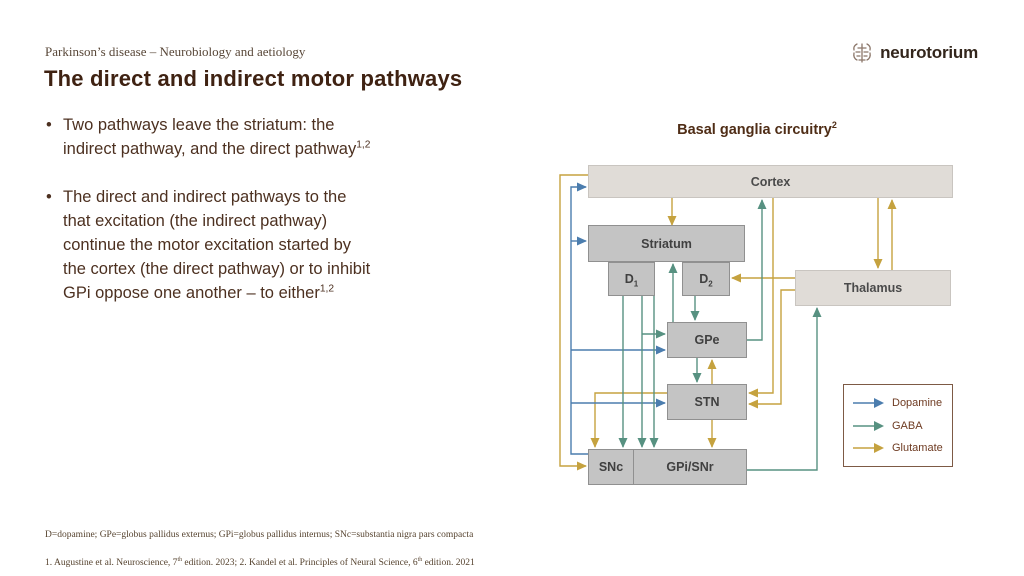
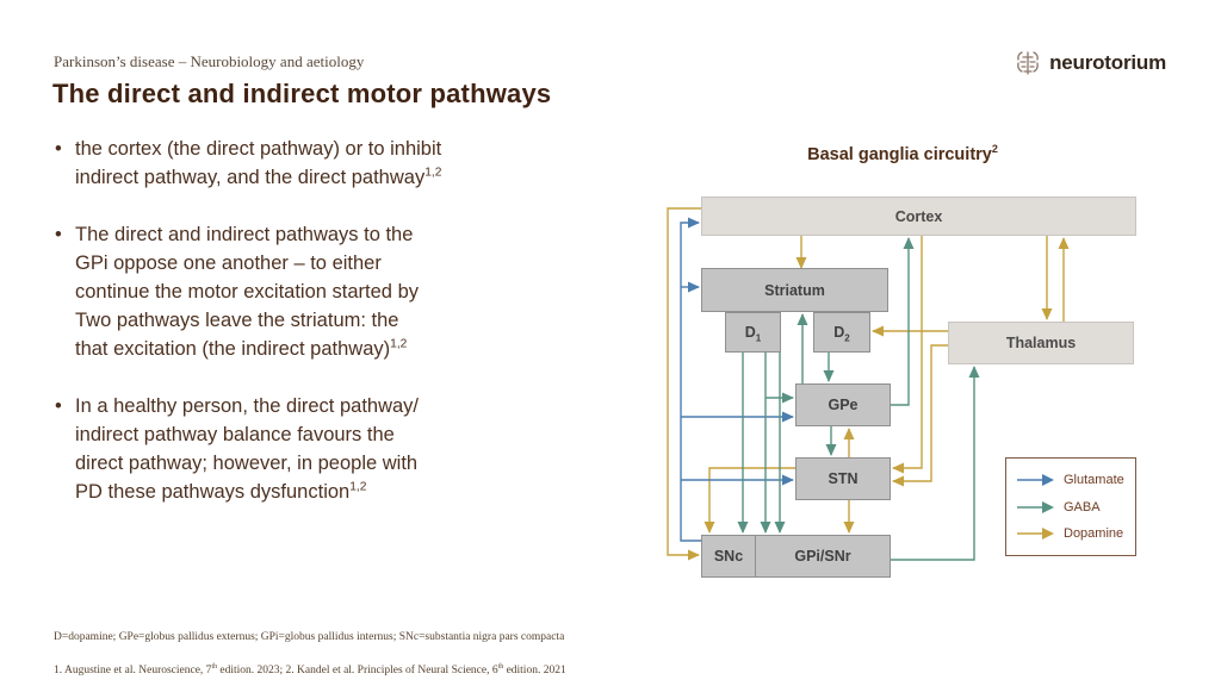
  Parkinson’s disease – Neurobiology and aetiology
  The direct and indirect motor pathways
  neurotorium
- Two pathways leave the striatum: the
+ the cortex (the direct pathway) or to inhibit
  indirect pathway, and the direct pathway1,2
  The direct and indirect pathways to the
- that excitation (the indirect pathway)
+ GPi oppose one another – to either
  continue the motor excitation started by
- the cortex (the direct pathway) or to inhibit
+ Two pathways leave the striatum: the
- GPi oppose one another – to either1,2
+ that excitation (the indirect pathway)1,2
+ In a healthy person, the direct pathway/
+ indirect pathway balance favours the
+ direct pathway; however, in people with
+ PD these pathways dysfunction1,2
  Basal ganglia circuitry2
  Cortex
  Striatum
  D1
  D2
  Thalamus
  GPe
  STN
  SNc
  GPi/SNr
- Dopamine
+ Glutamate
  GABA
- Glutamate
+ Dopamine
  D=dopamine; GPe=globus pallidus externus; GPi=globus pallidus internus; SNc=substantia nigra pars compacta
  1. Augustine et al. Neuroscience, 7 edition. 2023; 2. Kandel et al. Principles of Neural Science, 6 edition. 2021
